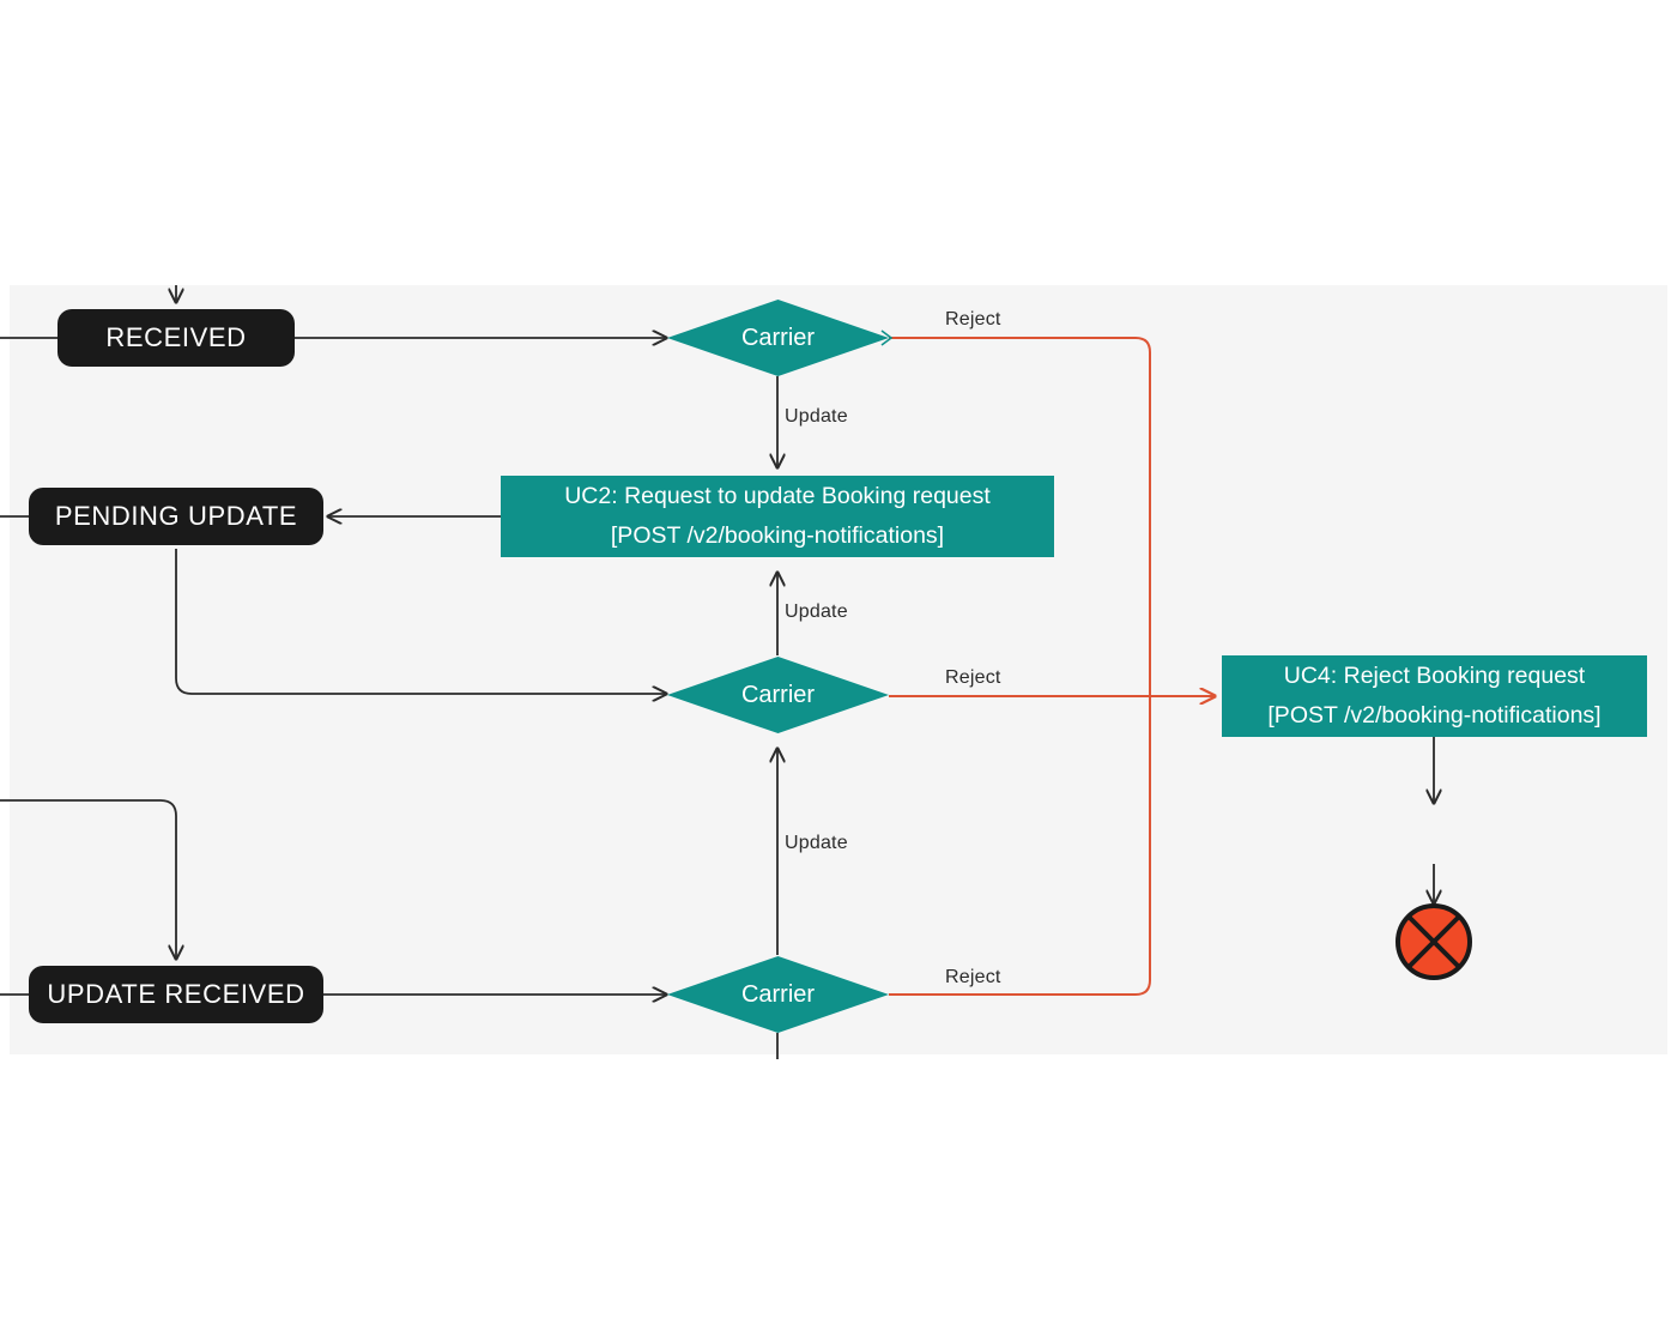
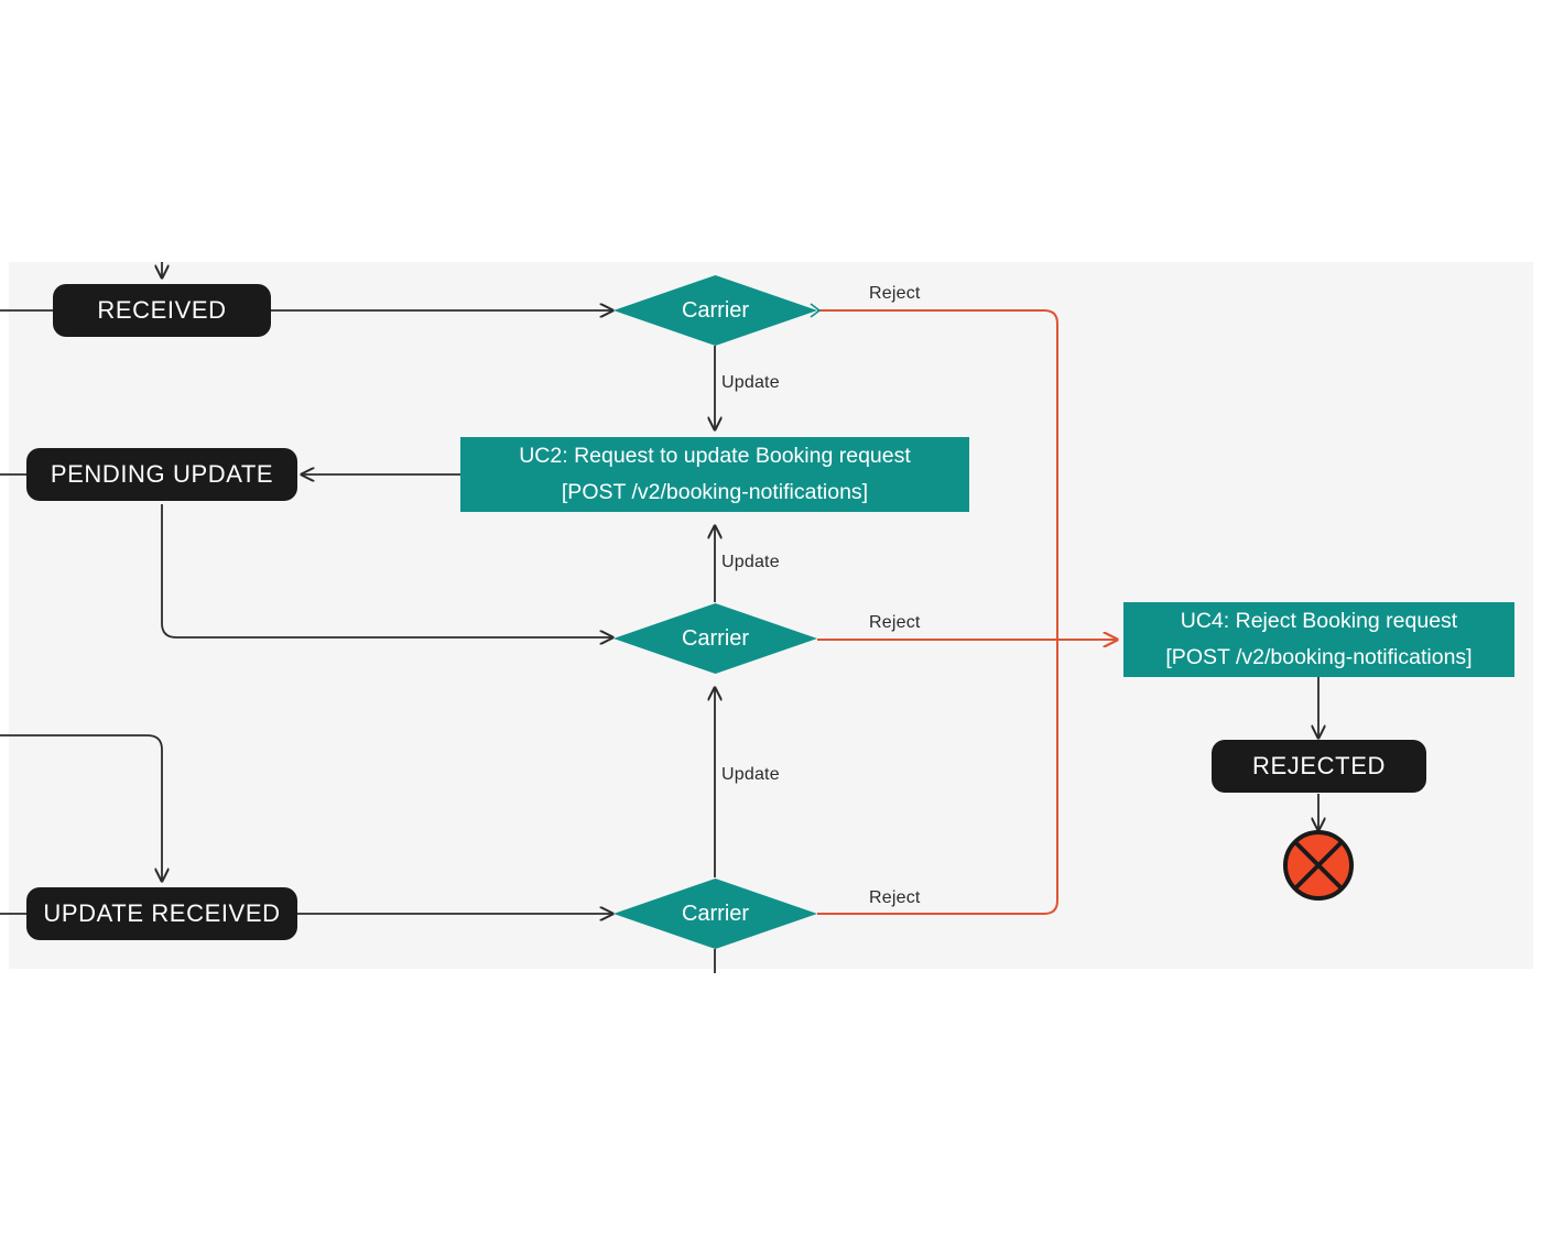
  RECEIVED
  PENDING UPDATE
  UPDATE RECEIVED
+ REJECTED
  Carrier
  Carrier
  Carrier
  UC2: Request to update Booking request
  [POST /v2/booking-notifications]
  UC4: Reject Booking request
  [POST /v2/booking-notifications]
  Reject
  Update
  Update
  Reject
  Update
  Reject
